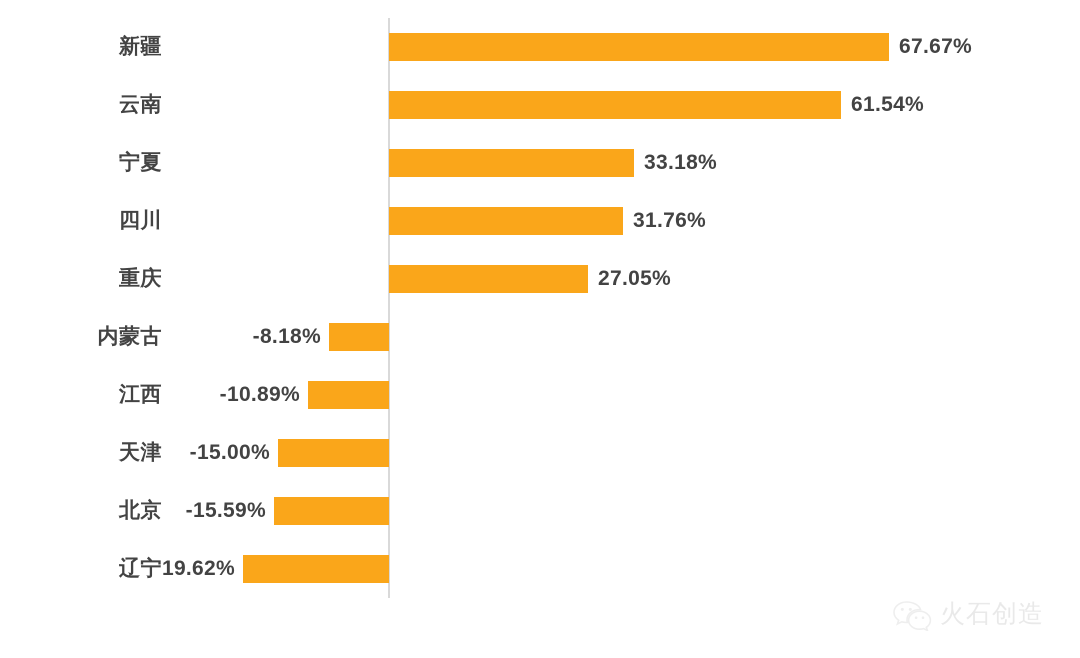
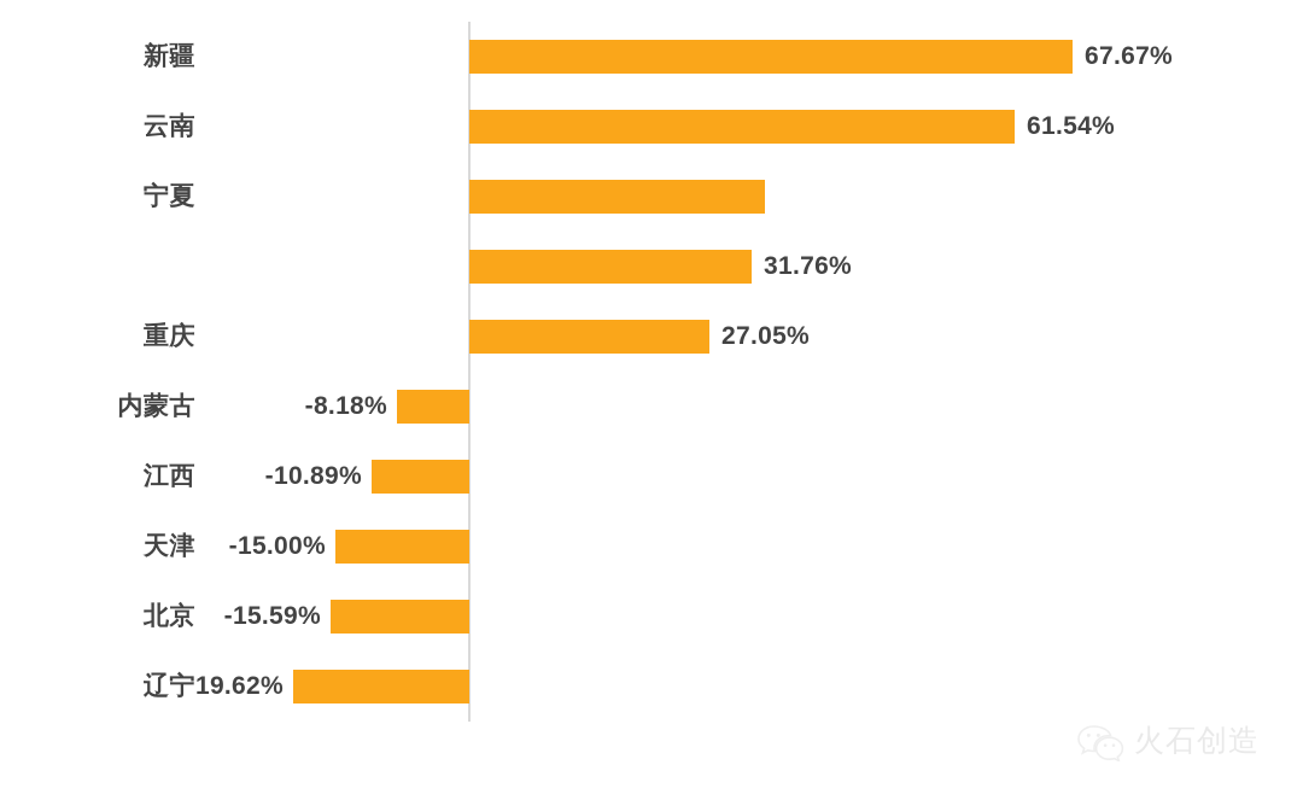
  新疆
  67.67%
  云南
  61.54%
  宁夏
- 33.18%
- 四川
  31.76%
  重庆
  27.05%
  内蒙古
  -8.18%
  江西
  -10.89%
  天津
  -15.00%
  北京
  -15.59%
  辽宁
  19.62%
